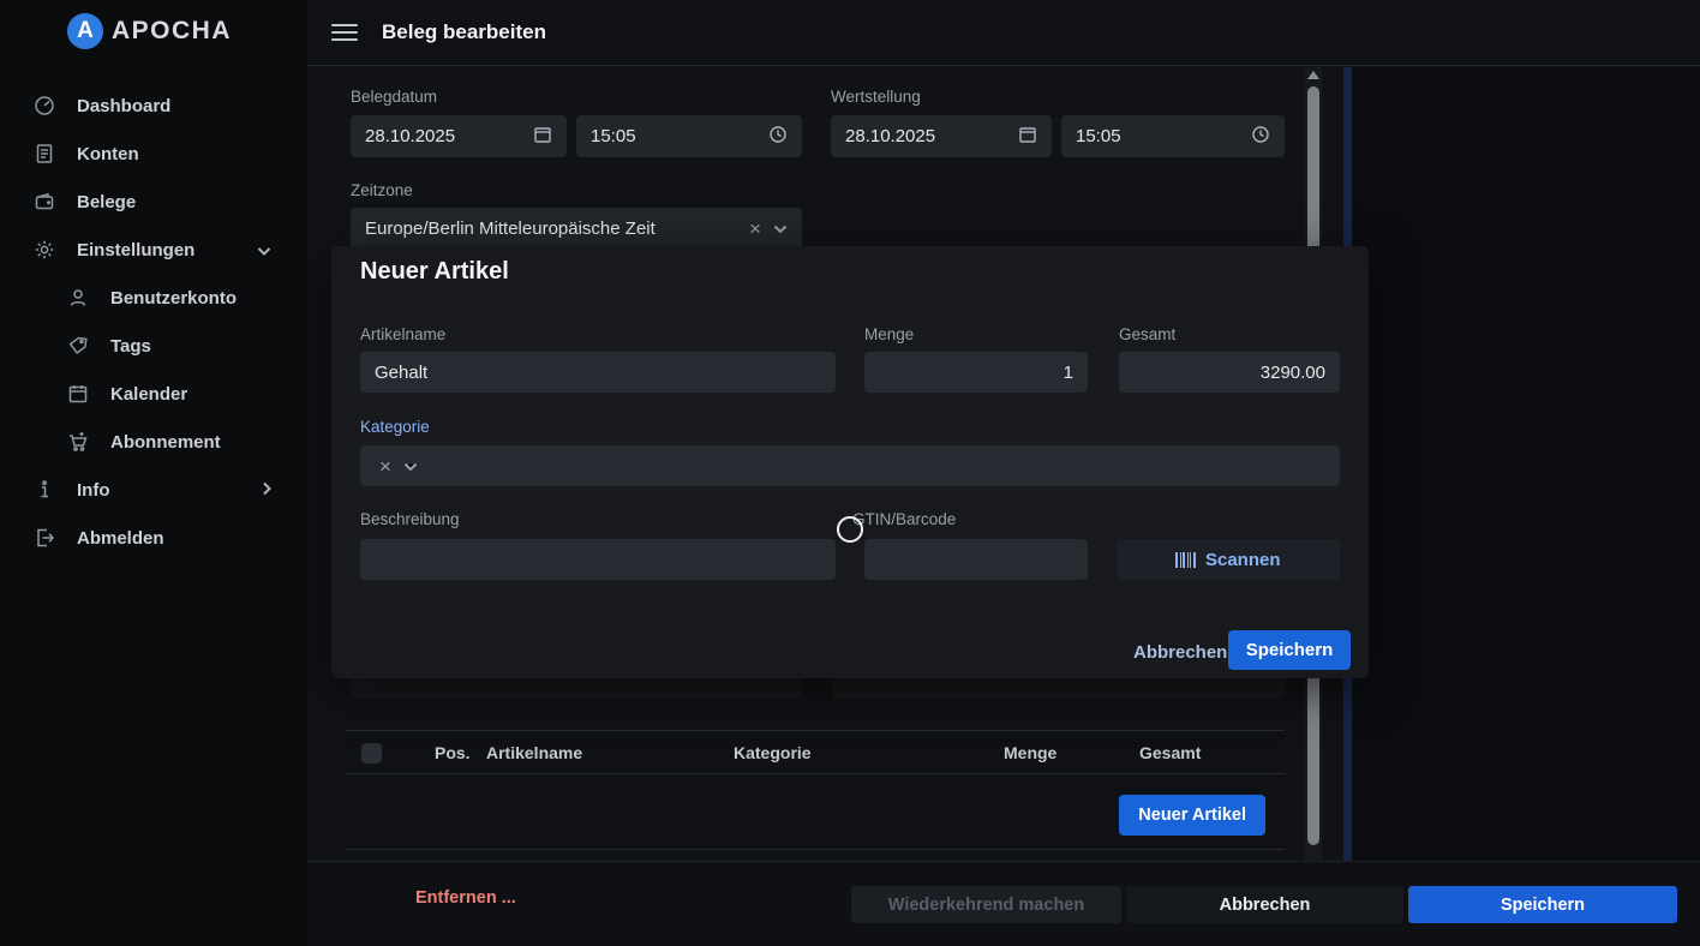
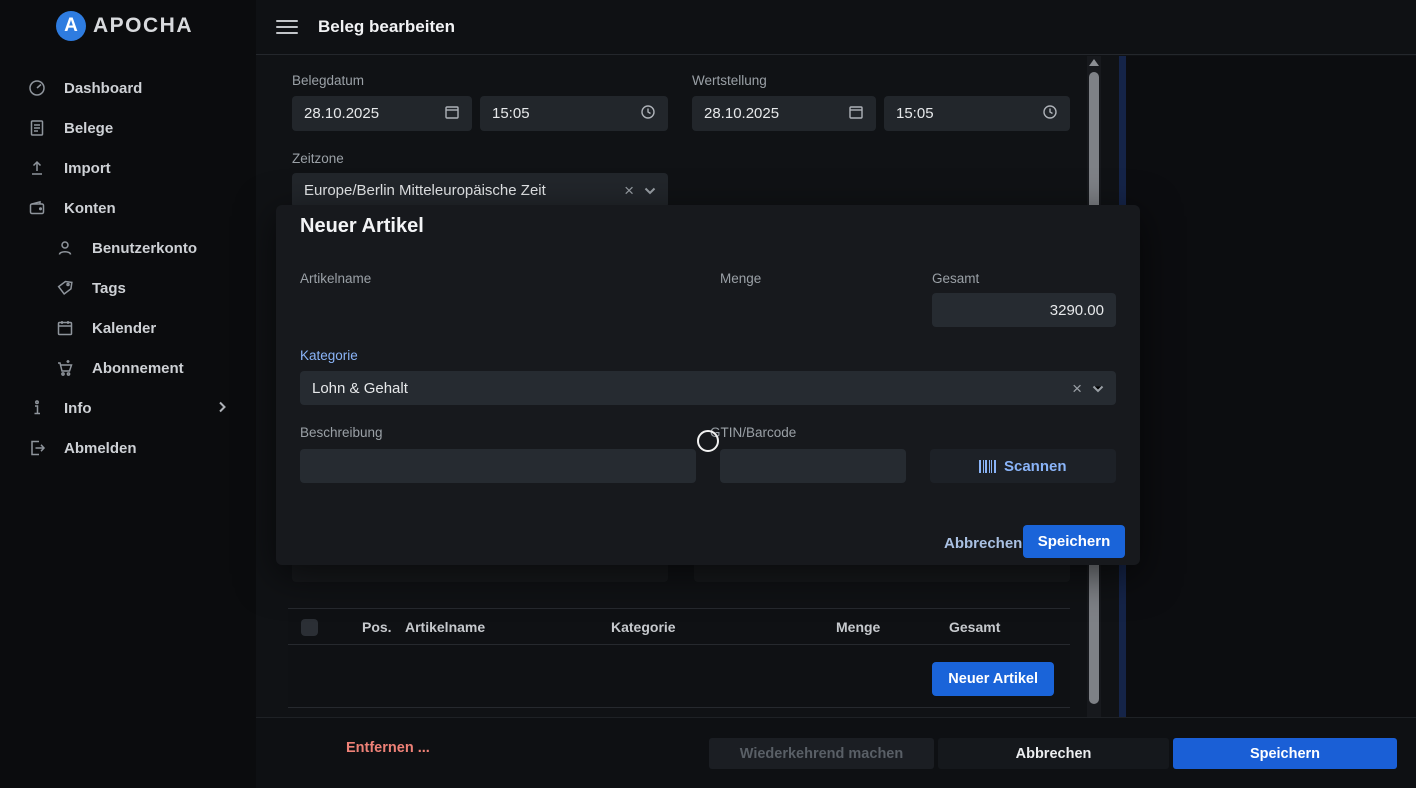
  A
  APOCHA
  Dashboard
- Konten
+ Belege
+ Import
- Belege
+ Konten
- Einstellungen
  Benutzerkonto
  Tags
  Kalender
  Abonnement
  Info
  Abmelden
  Beleg bearbeiten
  Belegdatum
  28.10.2025
  15:05
  Wertstellung
  28.10.2025
  15:05
  Zeitzone
  Europe/Berlin Mitteleuropäische Zeit
  ×
  Pos.
  Artikelname
  Kategorie
  Menge
  Gesamt
  Neuer Artikel
  Neuer Artikel
  Artikelname
- Gehalt
  Menge
- 1
  Gesamt
  3290.00
  Kategorie
+ Lohn & Gehalt
  ×
  Beschreibung
  GTIN/Barcode
  Scannen
  Abbrechen
  Speichern
  Entfernen ...
  Wiederkehrend machen
  Abbrechen
  Speichern
